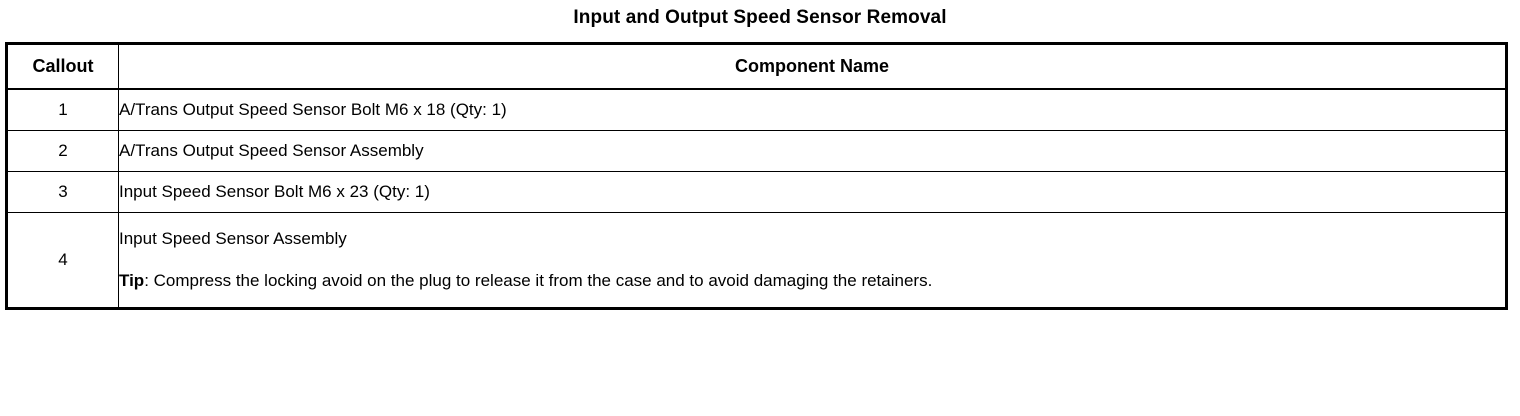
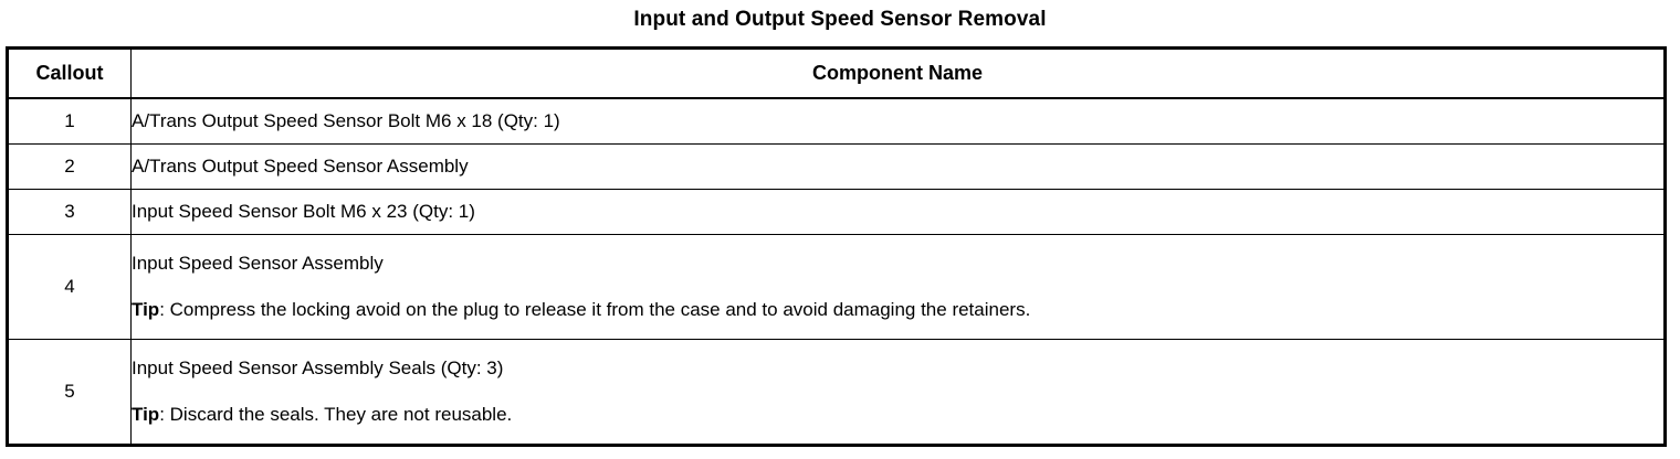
  Input and Output Speed Sensor Removal
  Callout	Component Name
  1	A/Trans Output Speed Sensor Bolt M6 x 18 (Qty: 1)
  2	A/Trans Output Speed Sensor Assembly
  3	Input Speed Sensor Bolt M6 x 23 (Qty: 1)
  4	Input Speed Sensor Assembly Tip: Compress the locking avoid on the plug to release it from the case and to avoid damaging the retainers.
+ 5	Input Speed Sensor Assembly Seals (Qty: 3) Tip: Discard the seals. They are not reusable.
